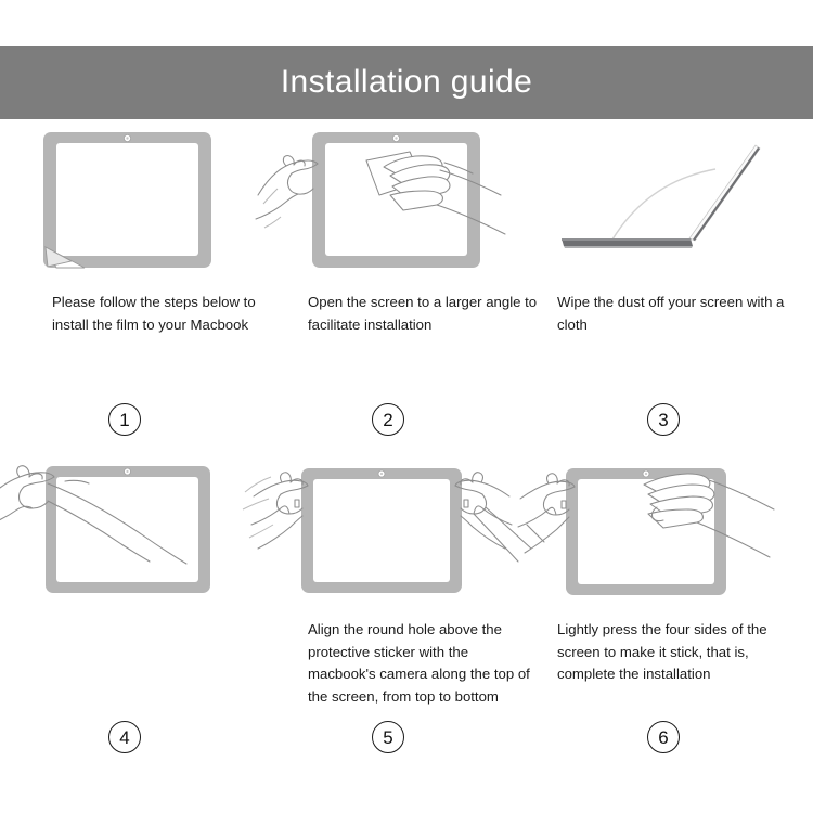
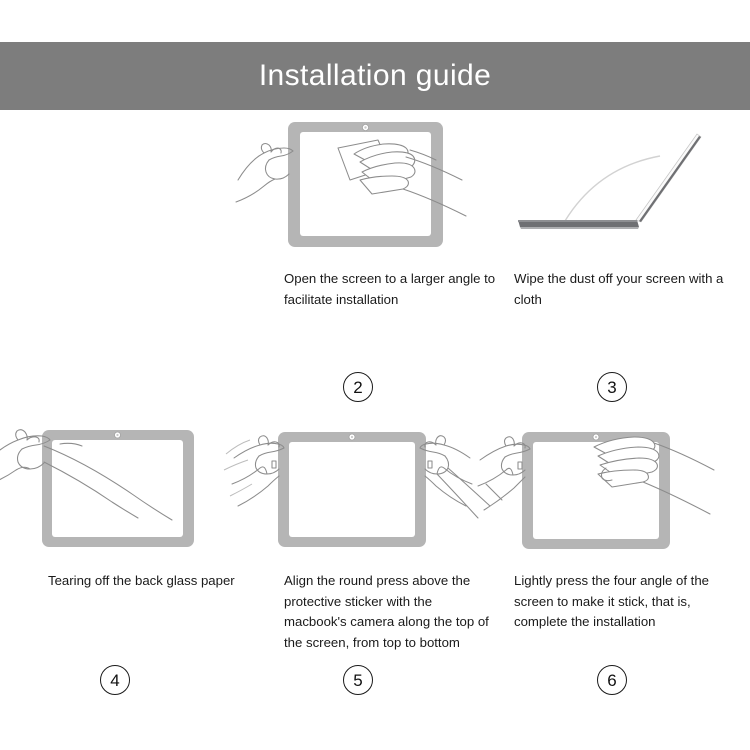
  Installation guide
- Please follow the steps below to install the film to your Macbook
- 1
  Open the screen to a larger angle to facilitate installation
  2
  Wipe the dust off your screen with a cloth
  3
+ Tearing off the back glass paper
  4
- Align the round hole above the protective sticker with the macbook's camera along the top of the screen, from top to bottom
+ Align the round press above the protective sticker with the macbook's camera along the top of the screen, from top to bottom
  5
- Lightly press the four sides of the screen to make it stick, that is, complete the installation
+ Lightly press the four angle of the screen to make it stick, that is, complete the installation
  6
